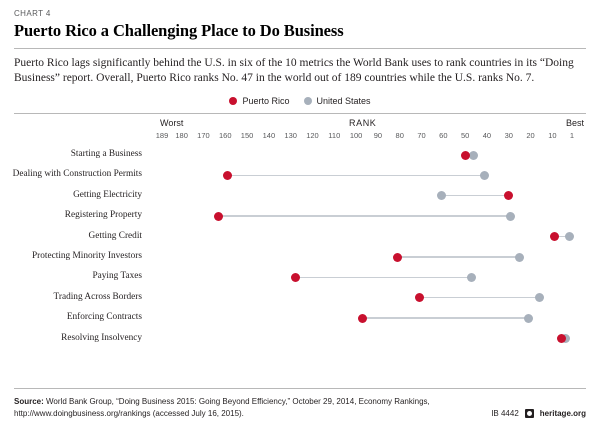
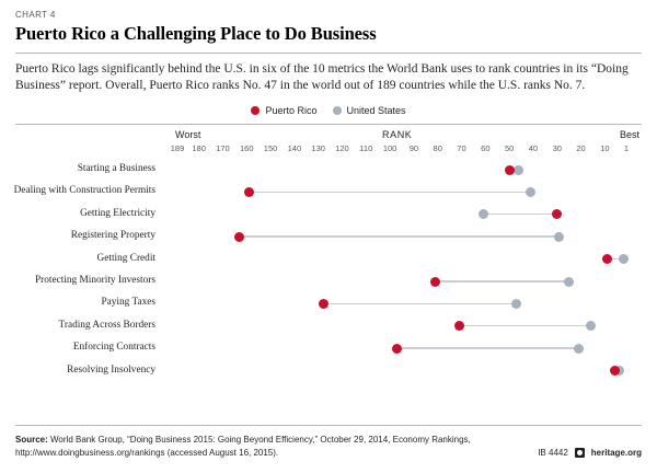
  CHART 4
  Puerto Rico a Challenging Place to Do Business
  Puerto Rico lags significantly behind the U.S. in six of the 10 metrics the World Bank uses to rank countries in its “Doing Business” report. Overall, Puerto Rico ranks No. 47 in the world out of 189 countries while the U.S. ranks No. 7.
  Puerto Rico
  United States
  Worst
  RANK
  Best
  189
  180
  170
  160
  150
  140
  130
  120
  110
  100
  90
  80
  70
  60
  50
  40
  30
  20
  10
  1
  Starting a Business
  Dealing with Construction Permits
  Getting Electricity
  Registering Property
  Getting Credit
  Protecting Minority Investors
  Paying Taxes
  Trading Across Borders
  Enforcing Contracts
  Resolving Insolvency
- Source: World Bank Group, “Doing Business 2015: Going Beyond Efficiency,” October 29, 2014, Economy Rankings, http://www.doingbusiness.org/rankings (accessed July 16, 2015).
+ Source: World Bank Group, “Doing Business 2015: Going Beyond Efficiency,” October 29, 2014, Economy Rankings, http://www.doingbusiness.org/rankings (accessed August 16, 2015).
  IB 4442
  heritage.org
